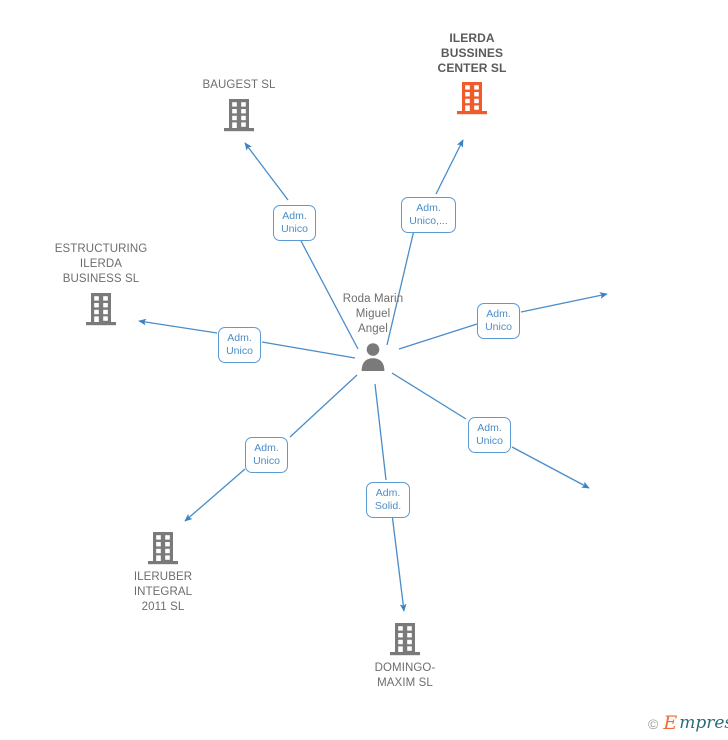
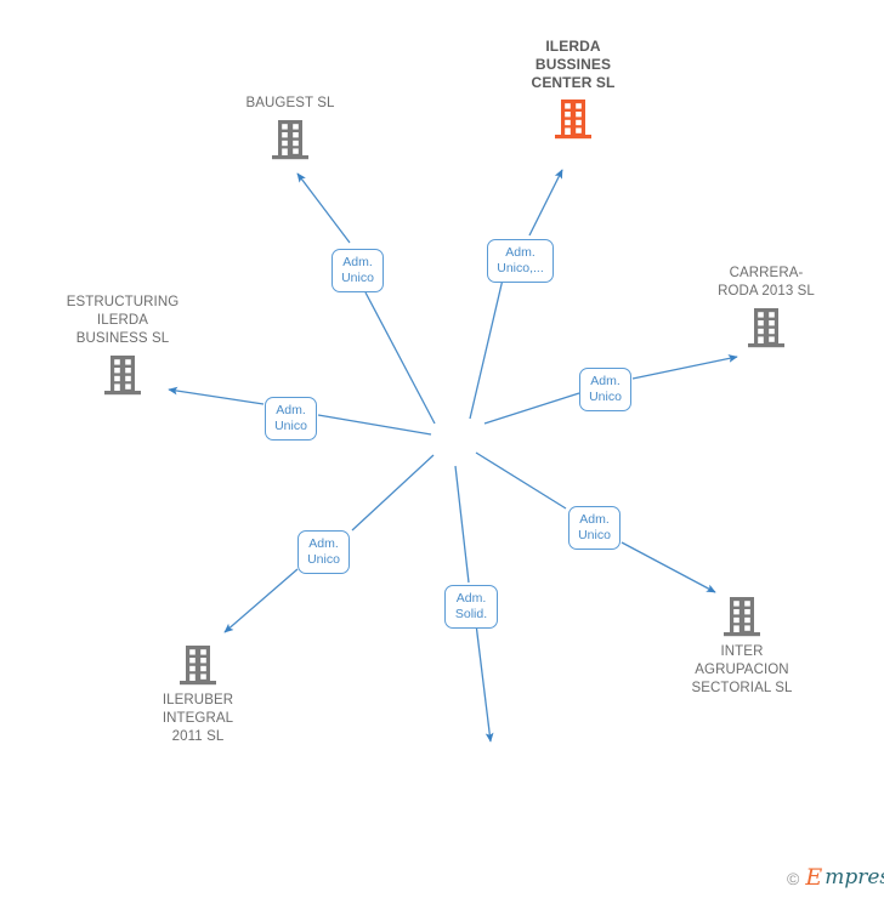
- Roda Marin
- Miguel
- Angel
  BAUGEST SL
  ILERDA
  BUSSINES
  CENTER SL
+ CARRERA-
+ RODA 2013 SL
  ESTRUCTURING
  ILERDA
  BUSINESS SL
+ INTER
+ AGRUPACION
+ SECTORIAL SL
  ILERUBER
  INTEGRAL
  2011 SL
- DOMINGO-
- MAXIM SL
  Adm.
  Unico
  Adm.
  Unico,...
  Adm.
  Unico
  Adm.
  Unico
  Adm.
  Unico
  Adm.
  Unico
  Adm.
  Solid.
  ©
  E
